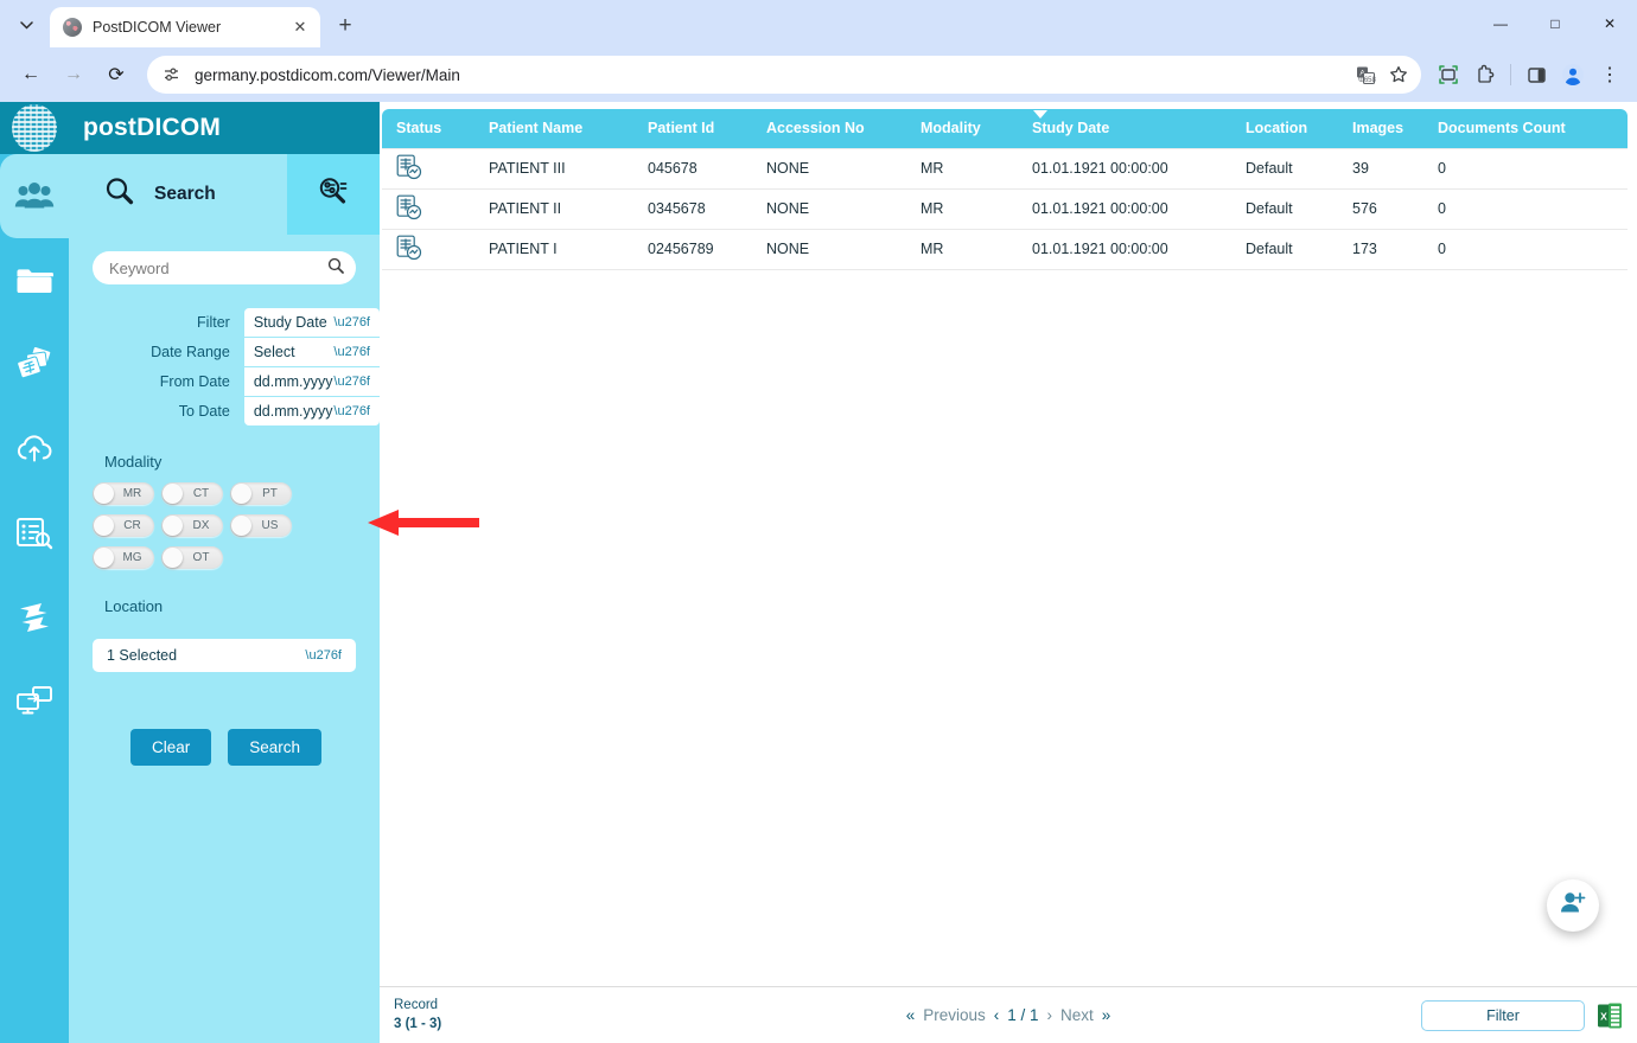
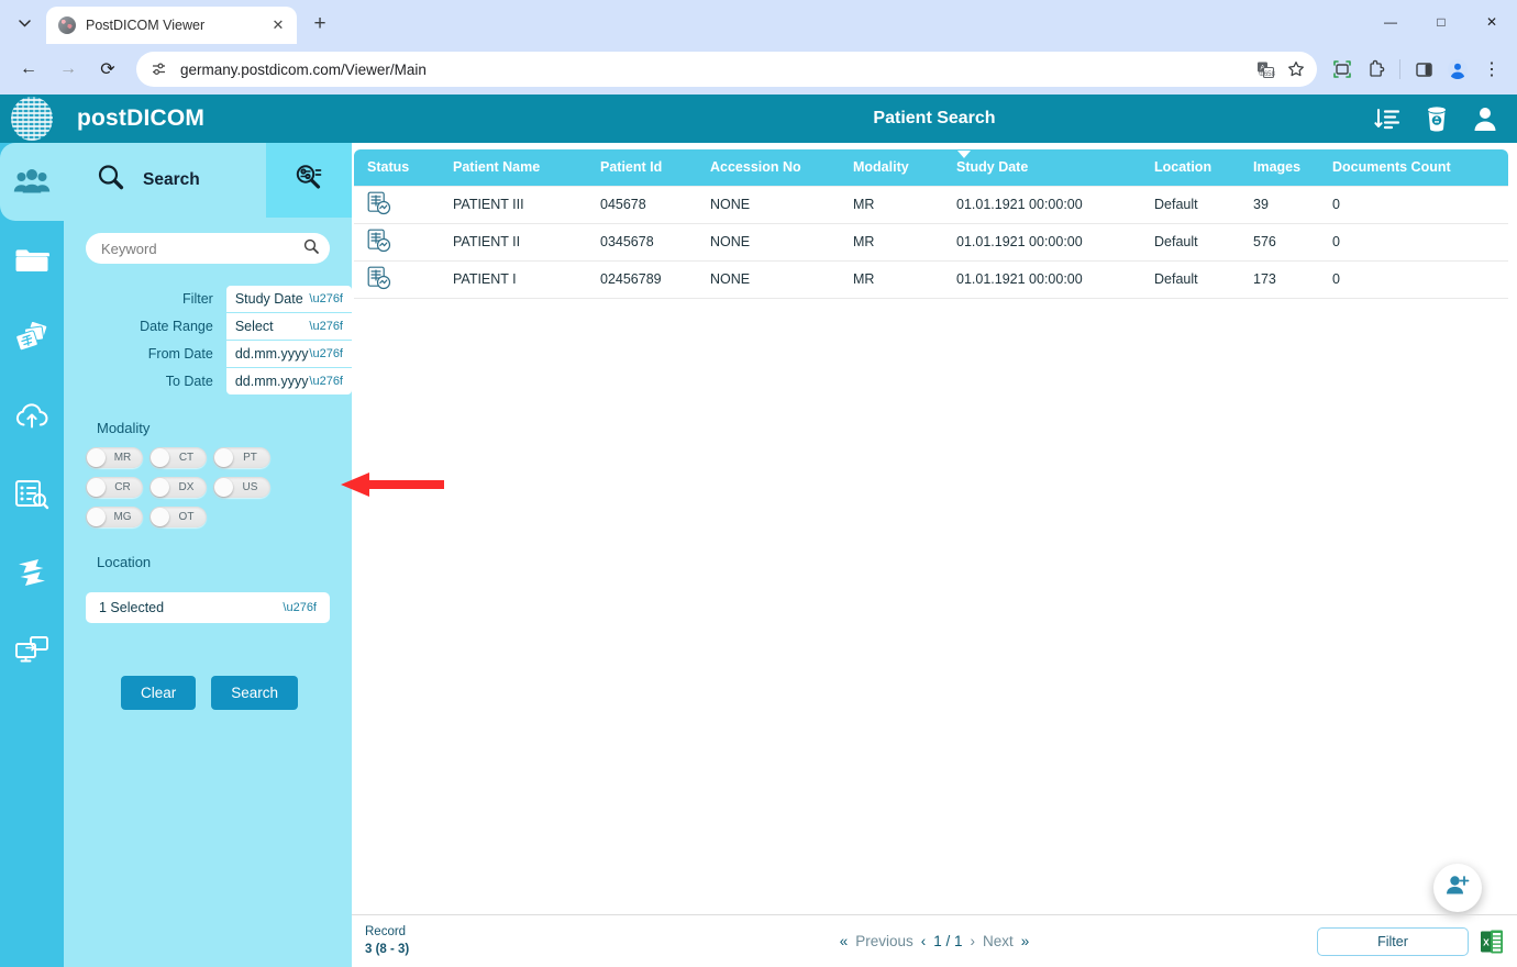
  PostDICOM Viewer
  ✕
  +
  —
  □
  ✕
  ←
  →
  ⟳
  germany.postdicom.com/Viewer/Main
  ⋮
  postDICOM
  Search
  Keyword
  Filter
  Study Date
  \u276f
  Date Range
  Select
  \u276f
  From Date
  dd.mm.yyyy
  \u276f
  To Date
  dd.mm.yyyy
  \u276f
  Modality
  MR
  CT
  PT
  CR
  DX
  US
  MG
  OT
  Location
  1 Selected
  \u276f
  Clear
  Search
+ Patient Search
  Status	Patient Name	Patient Id	Accession No	Modality	Study Date	Location	Images	Documents Count
  	PATIENT III	045678	NONE	MR	01.01.1921 00:00:00	Default	39	0
  	PATIENT II	0345678	NONE	MR	01.01.1921 00:00:00	Default	576	0
  	PATIENT I	02456789	NONE	MR	01.01.1921 00:00:00	Default	173	0
  Record
- 3 (1 - 3)
+ 3 (8 - 3)
  «
  Previous
  ‹
  1 / 1
  ›
  Next
  »
  Filter
  X
